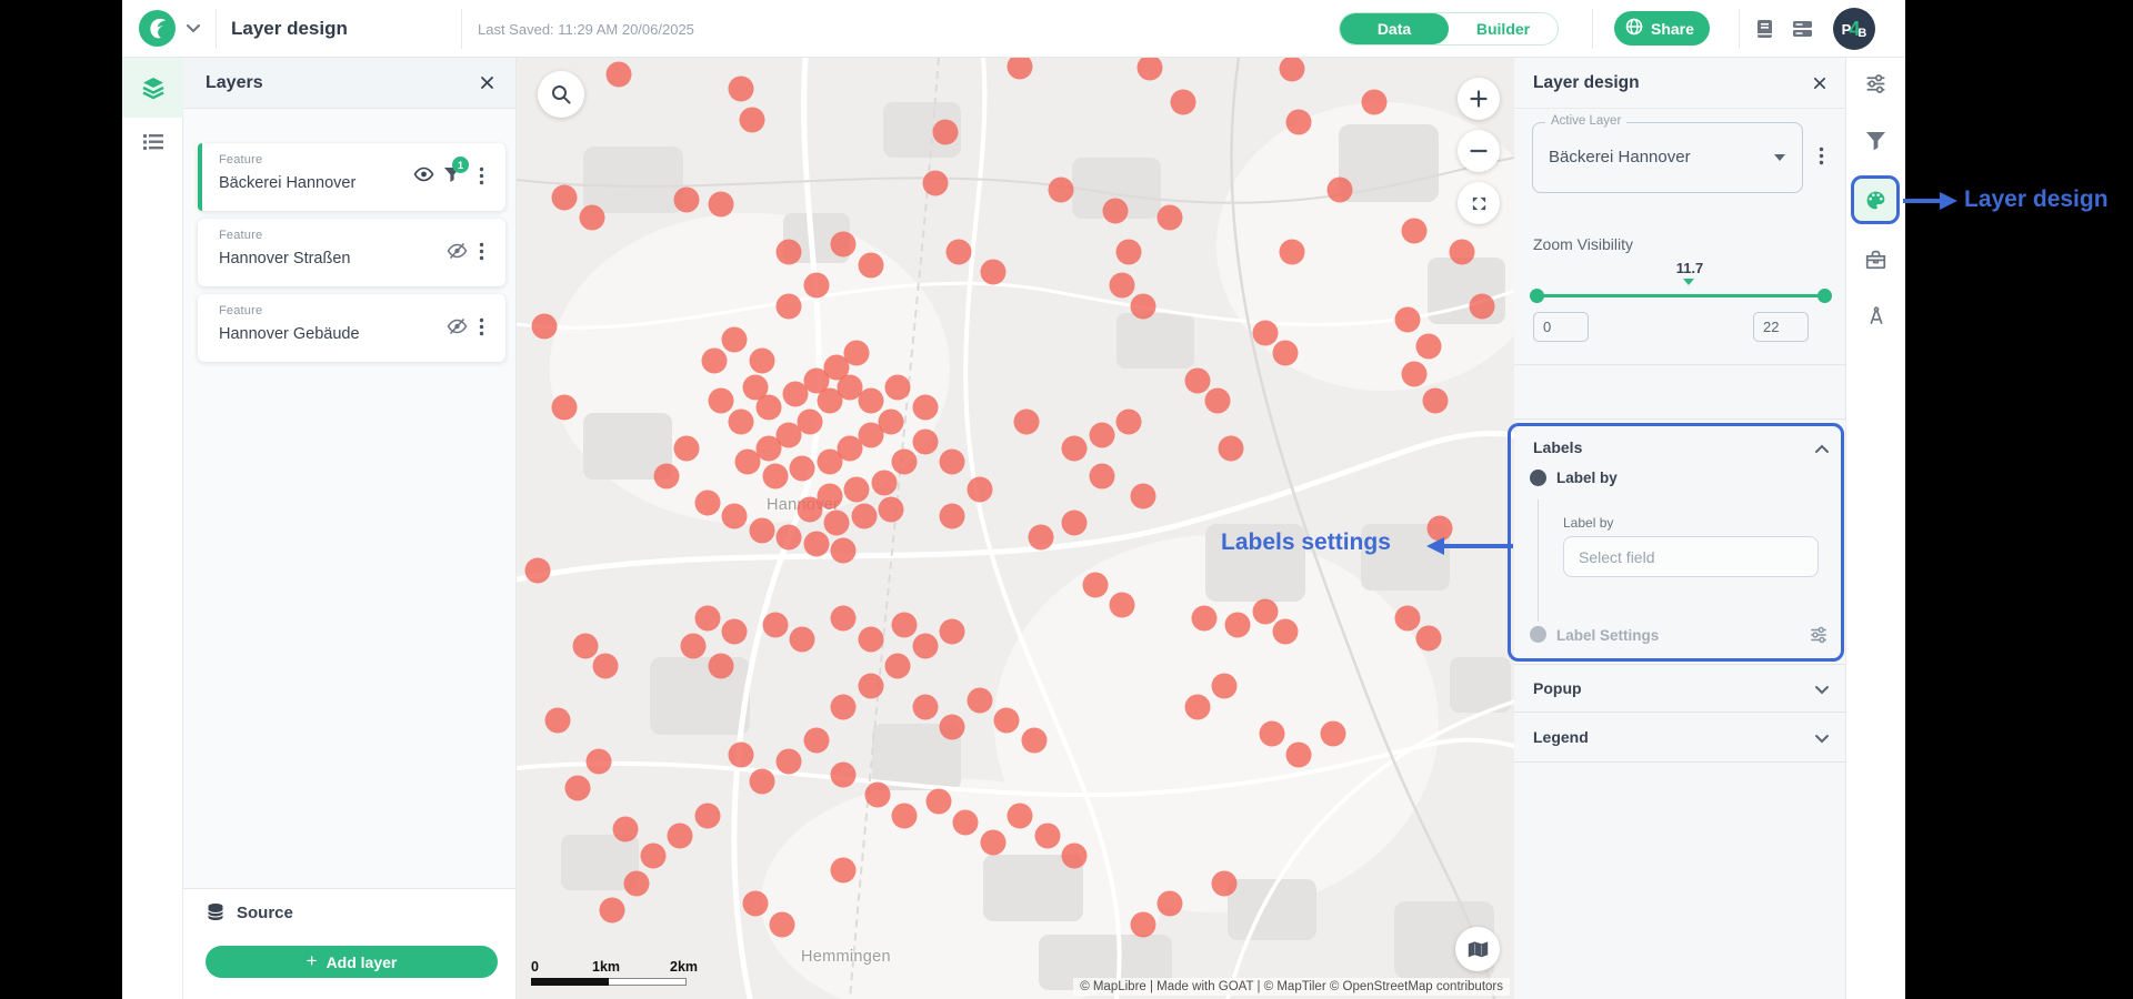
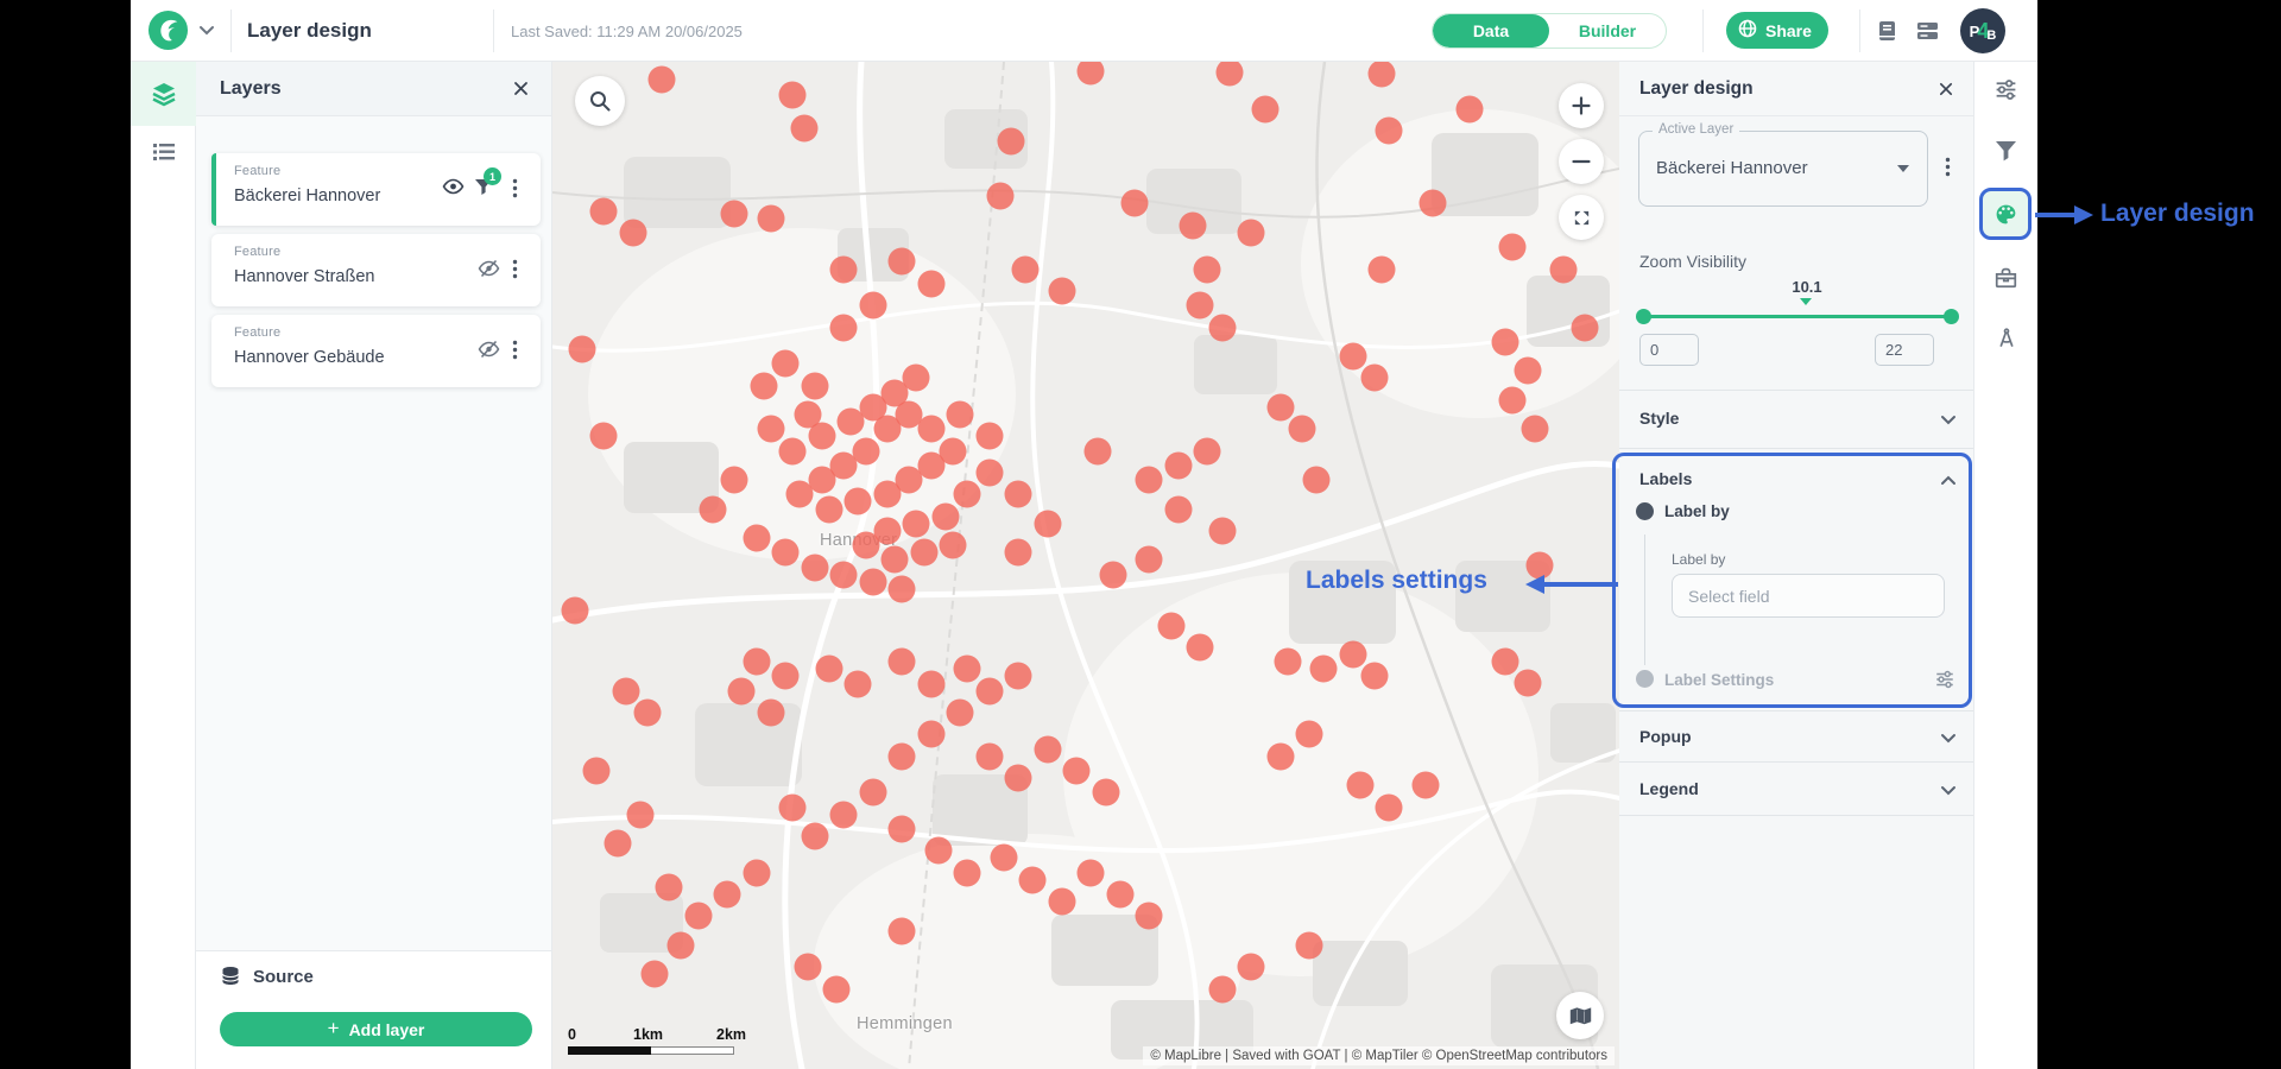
  Layer design
  Last Saved: 11:29 AM 20/06/2025
  Data
  Builder
  Share
  P
  4
  B
  Layers
  Feature
  Bäckerei Hannover
  1
  Feature
  Hannover Straßen
  Feature
  Hannover Gebäude
  Source
  +
  Add layer
  Hannover
  Hemmingen
  0
  1km
  2km
- © MapLibre | Made with GOAT | © MapTiler © OpenStreetMap contributors
+ © MapLibre | Saved with GOAT | © MapTiler © OpenStreetMap contributors
  Layer design
  Active Layer
  Bäckerei Hannover
  Zoom Visibility
- 11.7
+ 10.1
  0
  22
+ Style
  Labels
  Label by
  Label by
  Select field
  Label Settings
  Popup
  Legend
  Layer design
  Labels settings
